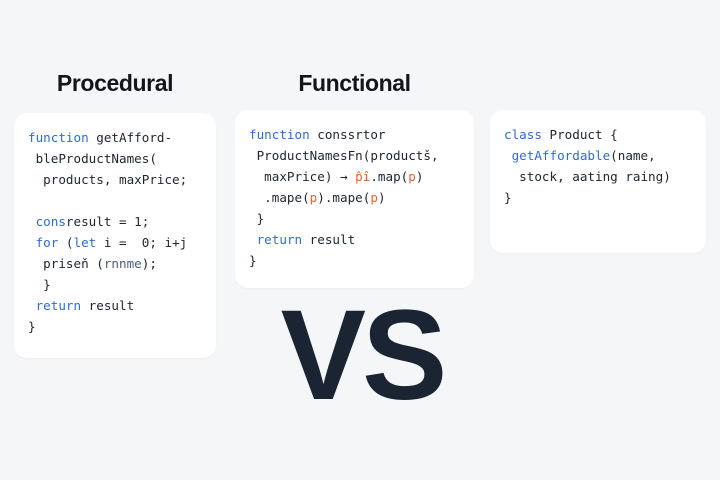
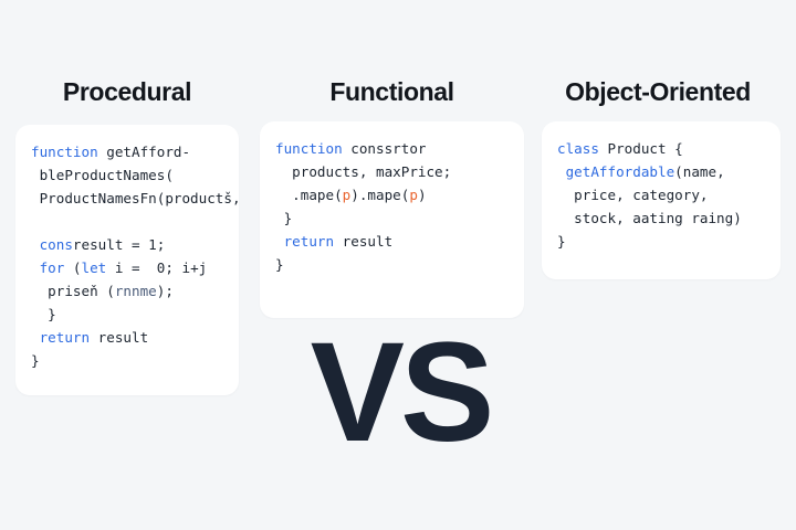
  Procedural
  Functional
+ Object-Oriented
  function getAfford-
  bleProductNames(
- products, maxPrice;
+ ProductNamesFn(productš,
  consresult = 1;
  for (let i = 0; i+j
  priseň (rnnme);
  }
  return result
  }
  function conssrtor
- ProductNamesFn(productš,
+ products, maxPrice;
- maxPrice) → p̂î.map(p)
  .mape(p).mape(p)
  }
  return result
  }
  class Product {
  getAffordable(name,
+ price, category,
  stock, aating raing)
  }
  VS
